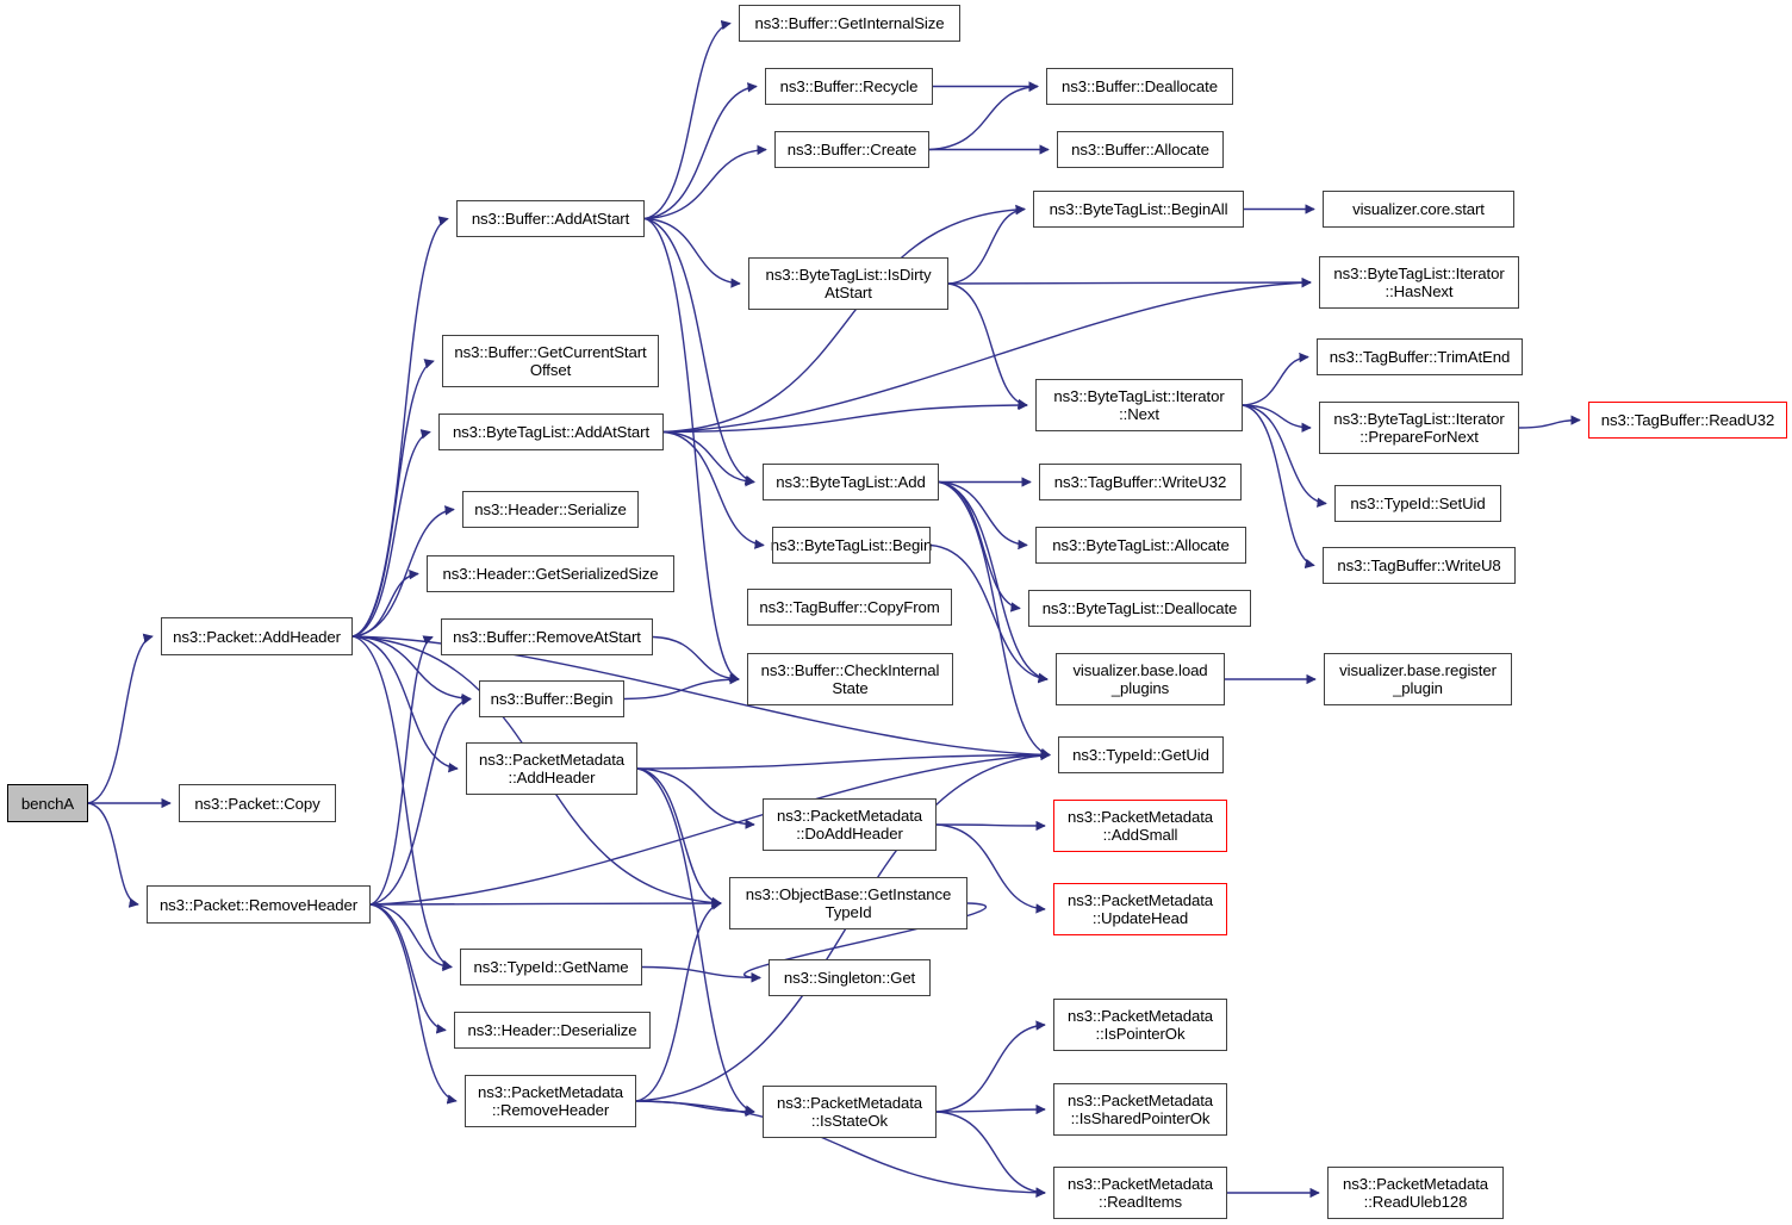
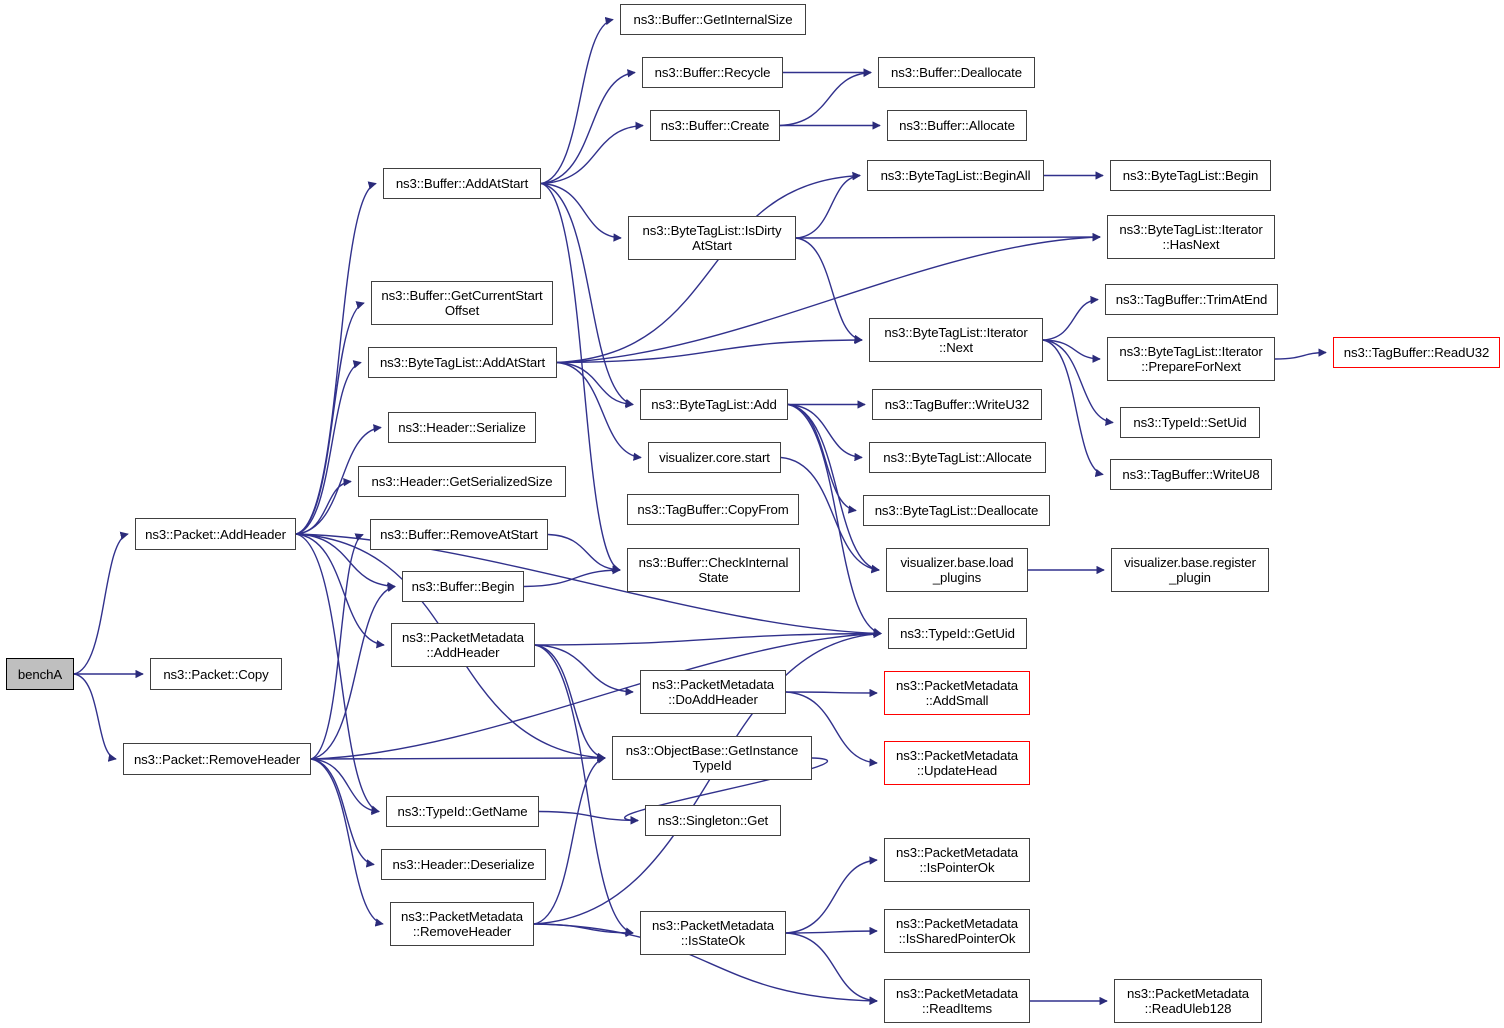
  benchA
  ns3::Packet::Copy
  ns3::Packet::AddHeader
  ns3::Packet::RemoveHeader
  ns3::Buffer::AddAtStart
  ns3::Buffer::GetCurrentStart
  Offset
  ns3::ByteTagList::AddAtStart
  ns3::Header::Serialize
  ns3::Header::GetSerializedSize
  ns3::Buffer::RemoveAtStart
  ns3::Buffer::Begin
  ns3::PacketMetadata
  ::AddHeader
  ns3::TypeId::GetName
  ns3::Header::Deserialize
  ns3::PacketMetadata
  ::RemoveHeader
  ns3::Buffer::GetInternalSize
  ns3::Buffer::Recycle
  ns3::Buffer::Create
  ns3::ByteTagList::IsDirty
  AtStart
  ns3::ByteTagList::Add
- ns3::ByteTagList::Begin
+ visualizer.core.start
  ns3::TagBuffer::CopyFrom
  ns3::Buffer::CheckInternal
  State
  ns3::ObjectBase::GetInstance
  TypeId
  ns3::Singleton::Get
  ns3::PacketMetadata
  ::DoAddHeader
  ns3::PacketMetadata
  ::IsStateOk
  ns3::ByteTagList::BeginAll
  ns3::ByteTagList::Iterator
  ::Next
  ns3::TagBuffer::WriteU32
  ns3::ByteTagList::Allocate
  ns3::ByteTagList::Deallocate
  visualizer.base.load
  _plugins
  ns3::TypeId::GetUid
  ns3::PacketMetadata
  ::AddSmall
  ns3::PacketMetadata
  ::UpdateHead
  ns3::PacketMetadata
  ::IsPointerOk
  ns3::PacketMetadata
  ::IsSharedPointerOk
  ns3::PacketMetadata
  ::ReadItems
  ns3::Buffer::Deallocate
  ns3::Buffer::Allocate
- visualizer.core.start
+ ns3::ByteTagList::Begin
  ns3::ByteTagList::Iterator
  ::HasNext
  ns3::TagBuffer::TrimAtEnd
  ns3::ByteTagList::Iterator
  ::PrepareForNext
  ns3::TypeId::SetUid
  ns3::TagBuffer::WriteU8
  visualizer.base.register
  _plugin
  ns3::TagBuffer::ReadU32
  ns3::PacketMetadata
  ::ReadUleb128
